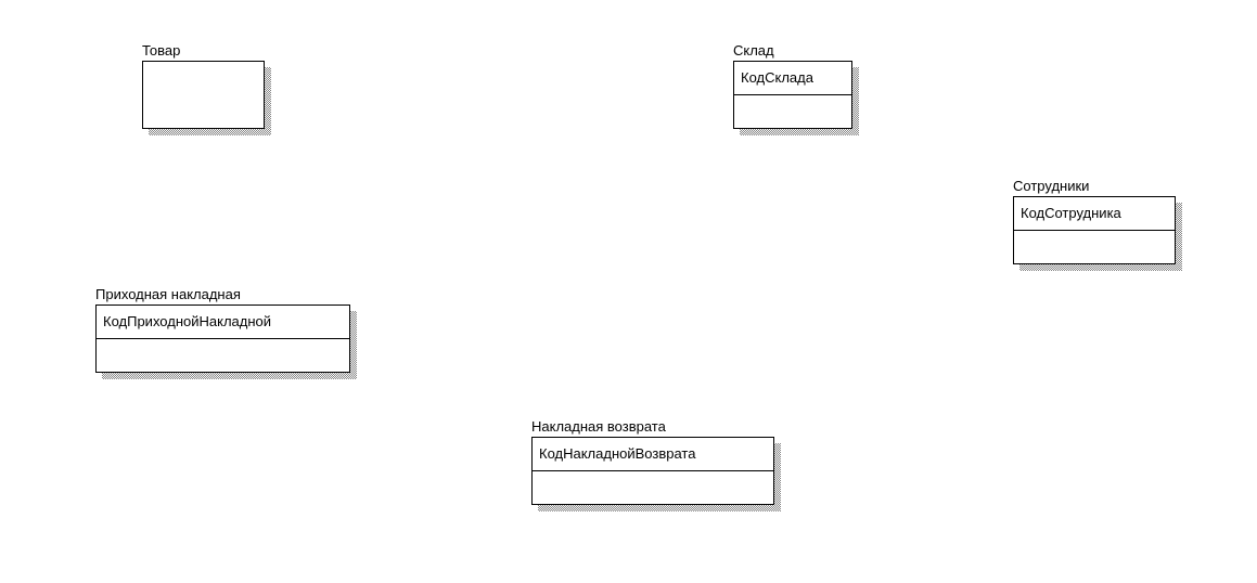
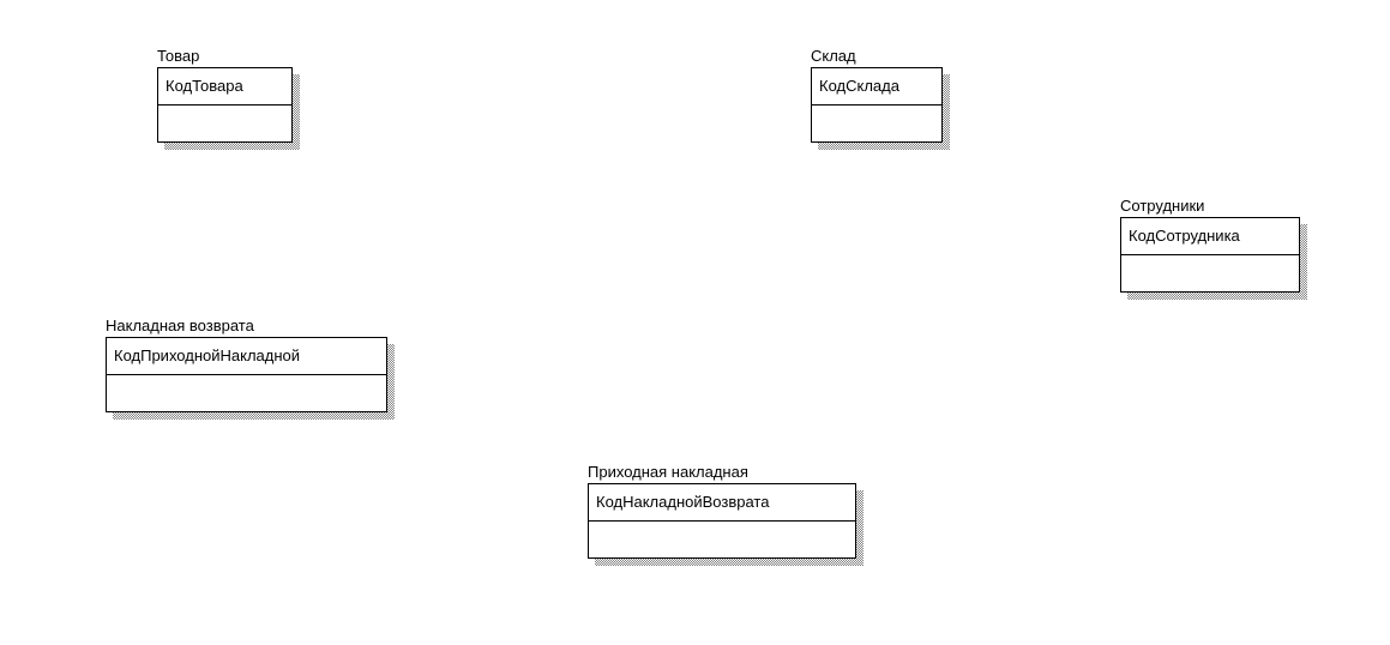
+ КодТовара
  Товар
  КодСклада
  Склад
  КодСотрудника
  Сотрудники
  КодПриходнойНакладной
- Приходная накладная
+ Накладная возврата
  КодНакладнойВозврата
- Накладная возврата
+ Приходная накладная
